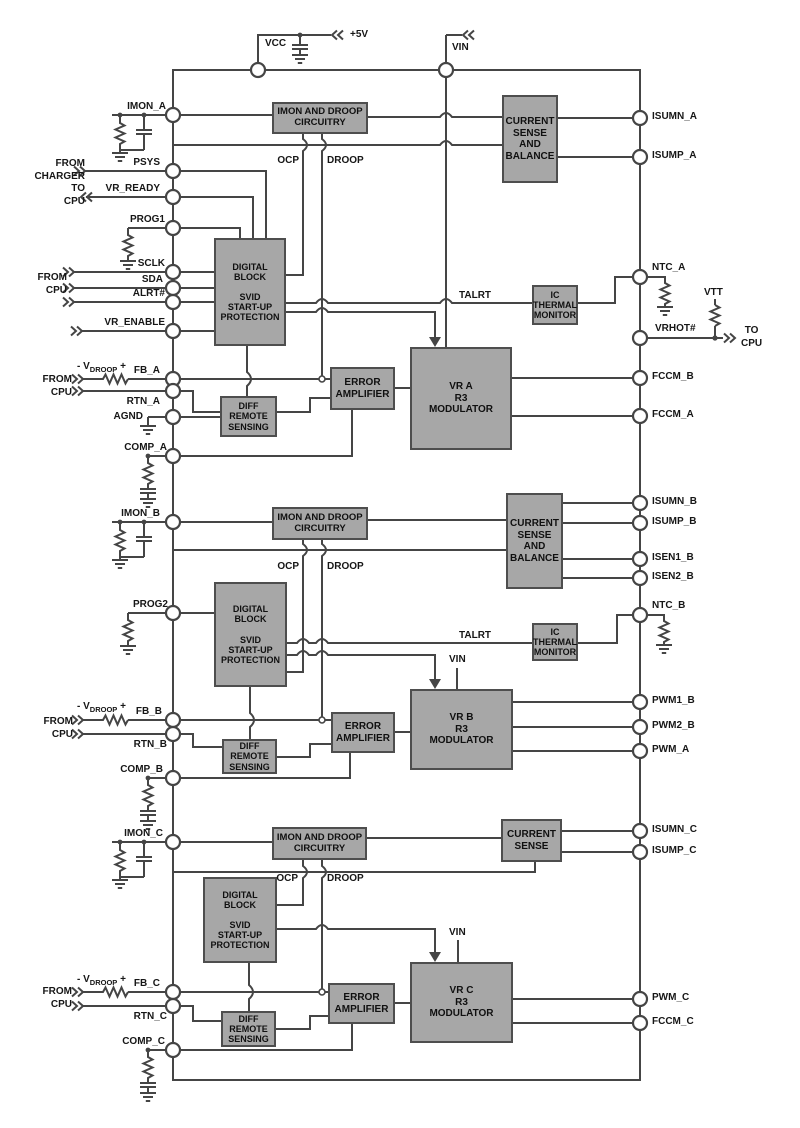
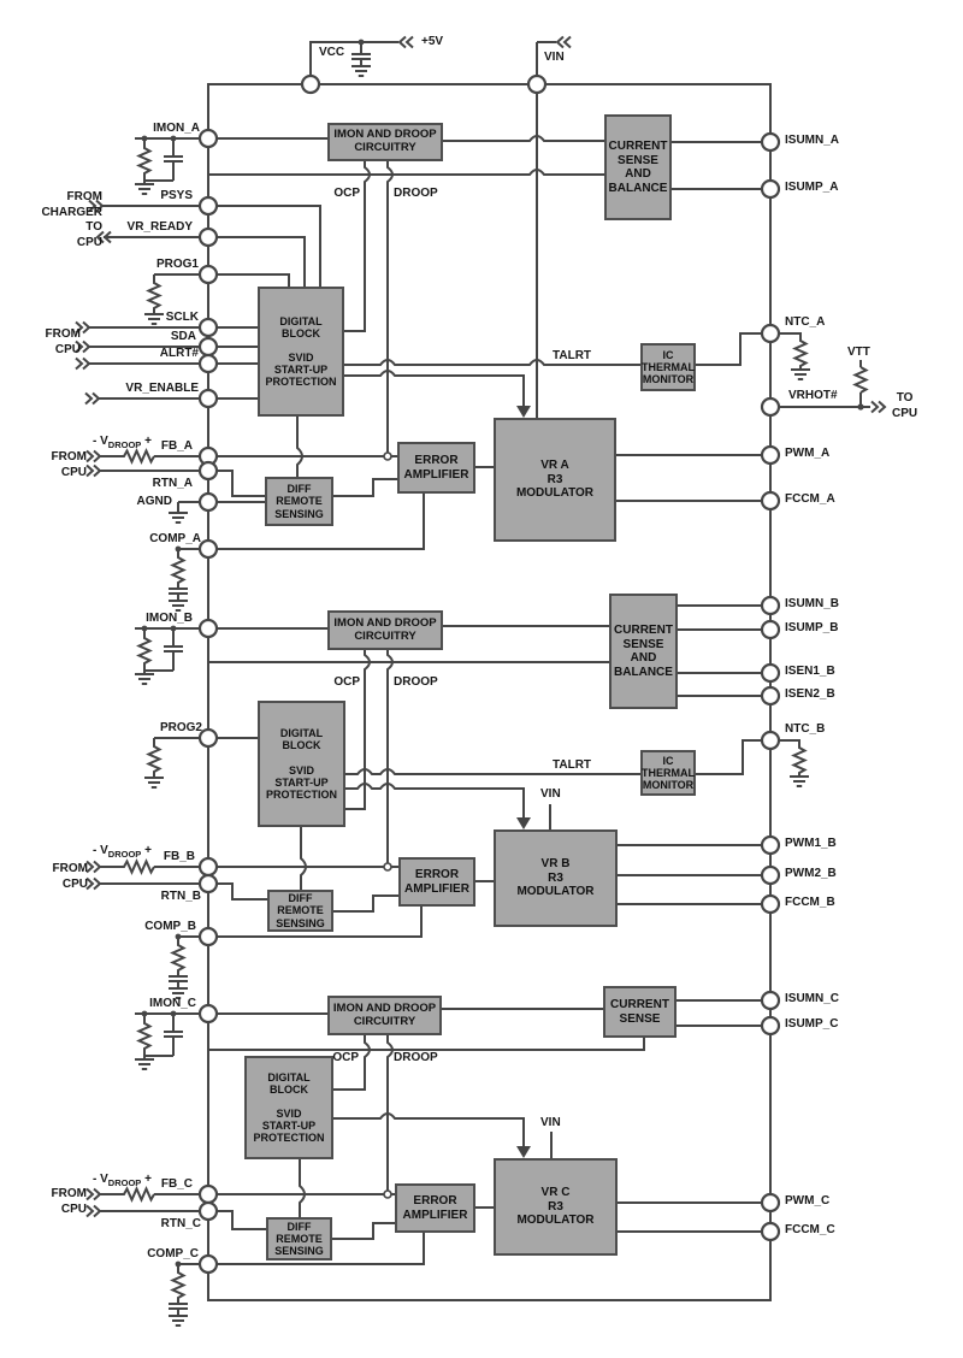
  IMON AND DROOP
  CIRCUITRY
  CURRENT
  SENSE
  AND
  BALANCE
  DIGITAL
  BLOCK
  SVID
  START-UP
  PROTECTION
  IC
  THERMAL
  MONITOR
  ERROR
  AMPLIFIER
  VR A
  R3
  MODULATOR
  DIFF
  REMOTE
  SENSING
  IMON AND DROOP
  CIRCUITRY
  CURRENT
  SENSE
  AND
  BALANCE
  DIGITAL
  BLOCK
  SVID
  START-UP
  PROTECTION
  IC
  THERMAL
  MONITOR
  ERROR
  AMPLIFIER
  VR B
  R3
  MODULATOR
  DIFF
  REMOTE
  SENSING
  IMON AND DROOP
  CIRCUITRY
  CURRENT
  SENSE
  DIGITAL
  BLOCK
  SVID
  START-UP
  PROTECTION
  ERROR
  AMPLIFIER
  VR C
  R3
  MODULATOR
  DIFF
  REMOTE
  SENSING
  VCC
  +5V
  VIN
  VIN
  VIN
  VTT
  OCP
  DROOP
  TALRT
  OCP
  DROOP
  TALRT
  OCP
  DROOP
  FROM
  CHARGER
  TO
  CPU
  FROM
  CPU
  FROM
  CPU
  FROM
  CPU
  FROM
  CPU
  TO
  CPU
  - VDROOP +
  - VDROOP +
  - VDROOP +
  IMON_A
  PSYS
  VR_READY
  PROG1
  SCLK
  SDA
  ALRT#
  VR_ENABLE
  FB_A
  RTN_A
  AGND
  COMP_A
  IMON_B
  PROG2
  FB_B
  RTN_B
  COMP_B
  IMON_C
  FB_C
  RTN_C
  COMP_C
  ISUMN_A
  ISUMP_A
  NTC_A
  VRHOT#
- FCCM_B
+ PWM_A
  FCCM_A
  ISUMN_B
  ISUMP_B
  ISEN1_B
  ISEN2_B
  NTC_B
  PWM1_B
  PWM2_B
- PWM_A
+ FCCM_B
  ISUMN_C
  ISUMP_C
  PWM_C
  FCCM_C
